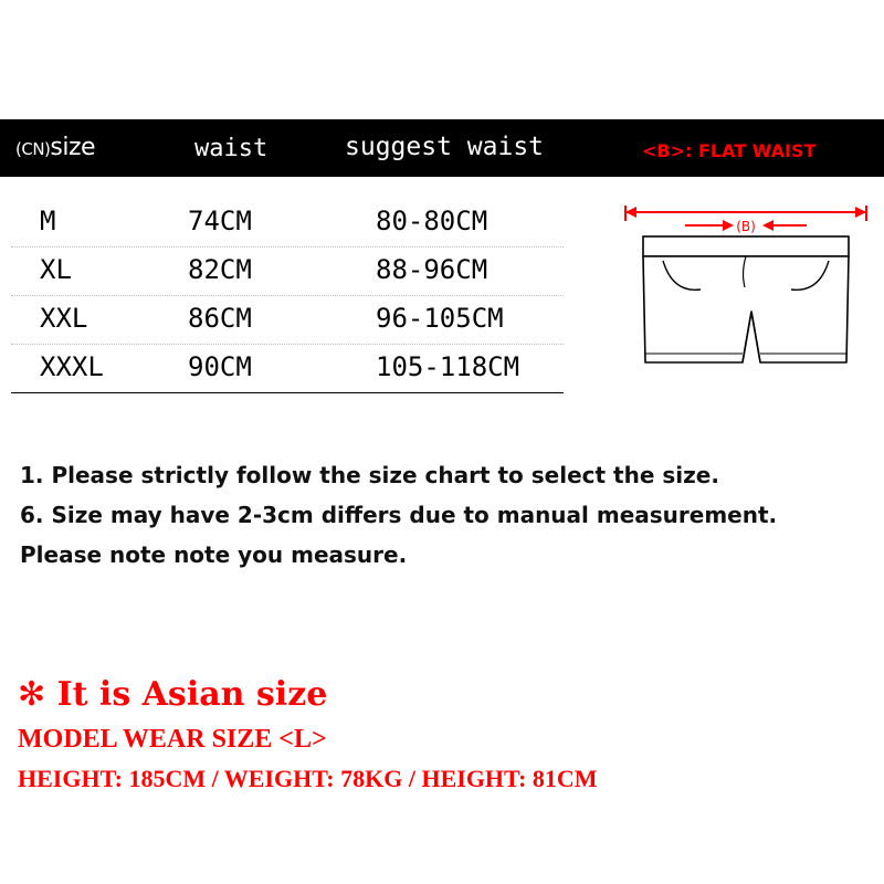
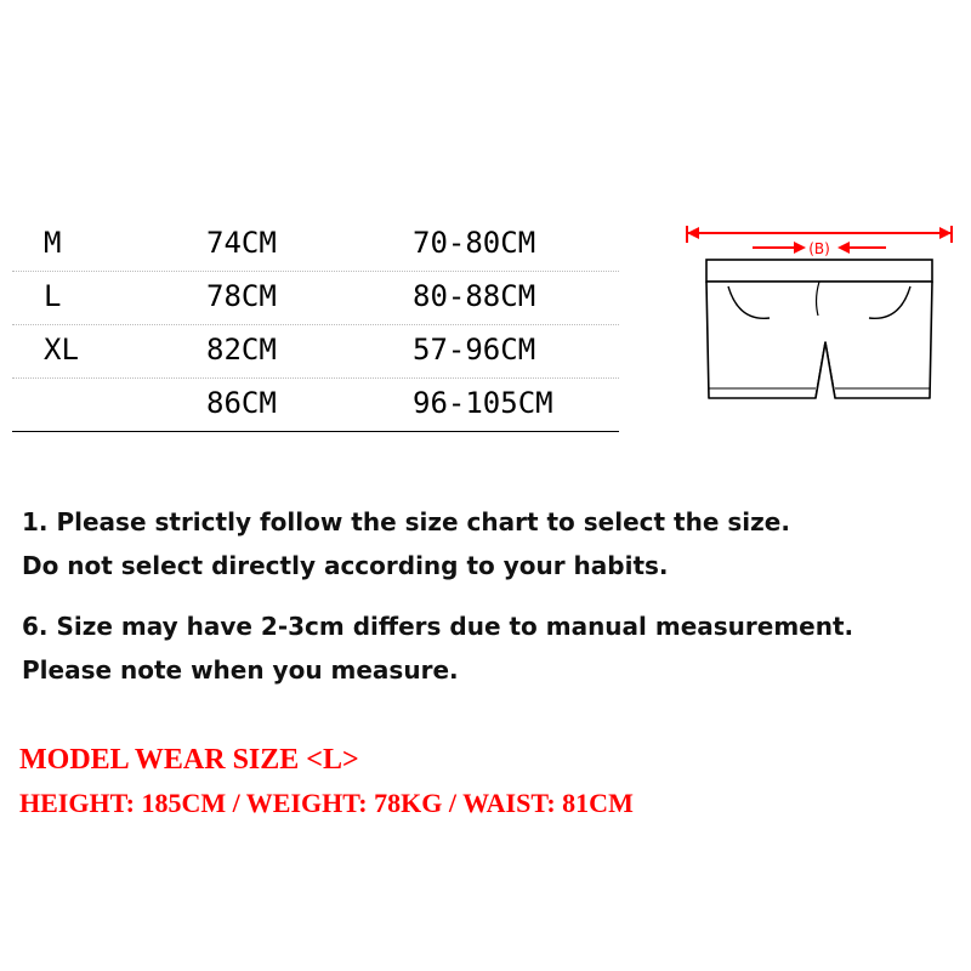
- (CN)size
- waist
- suggest waist
- <B>: FLAT WAIST
  M
  74CM
- 80-80CM
+ 70-80CM
+ L
+ 78CM
+ 80-88CM
  XL
  82CM
- 88-96CM
+ 57-96CM
- XXL
  86CM
  96-105CM
- XXXL
- 90CM
- 105-118CM
  (B)
  1. Please strictly follow the size chart to select the size.
+ Do not select directly according to your habits.
  6. Size may have 2-3cm differs due to manual measurement.
- Please note note you measure.
+ Please note when you measure.
- ✻ It is Asian size
  MODEL WEAR SIZE <L>
- HEIGHT: 185CM / WEIGHT: 78KG / HEIGHT: 81CM
+ HEIGHT: 185CM / WEIGHT: 78KG / WAIST: 81CM
